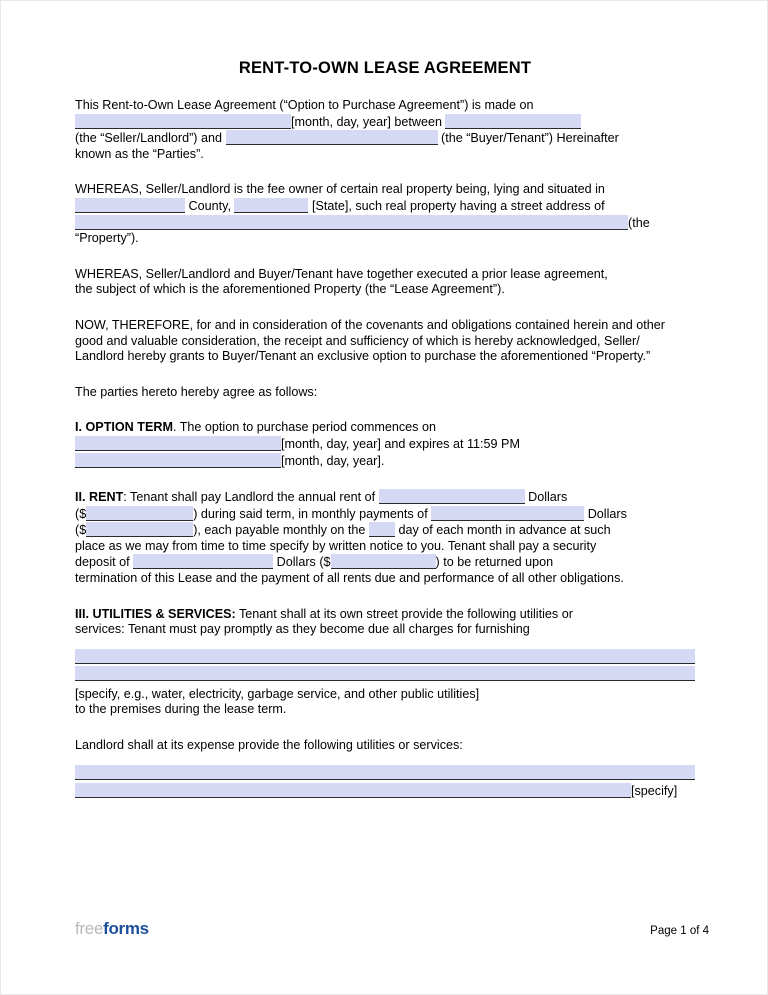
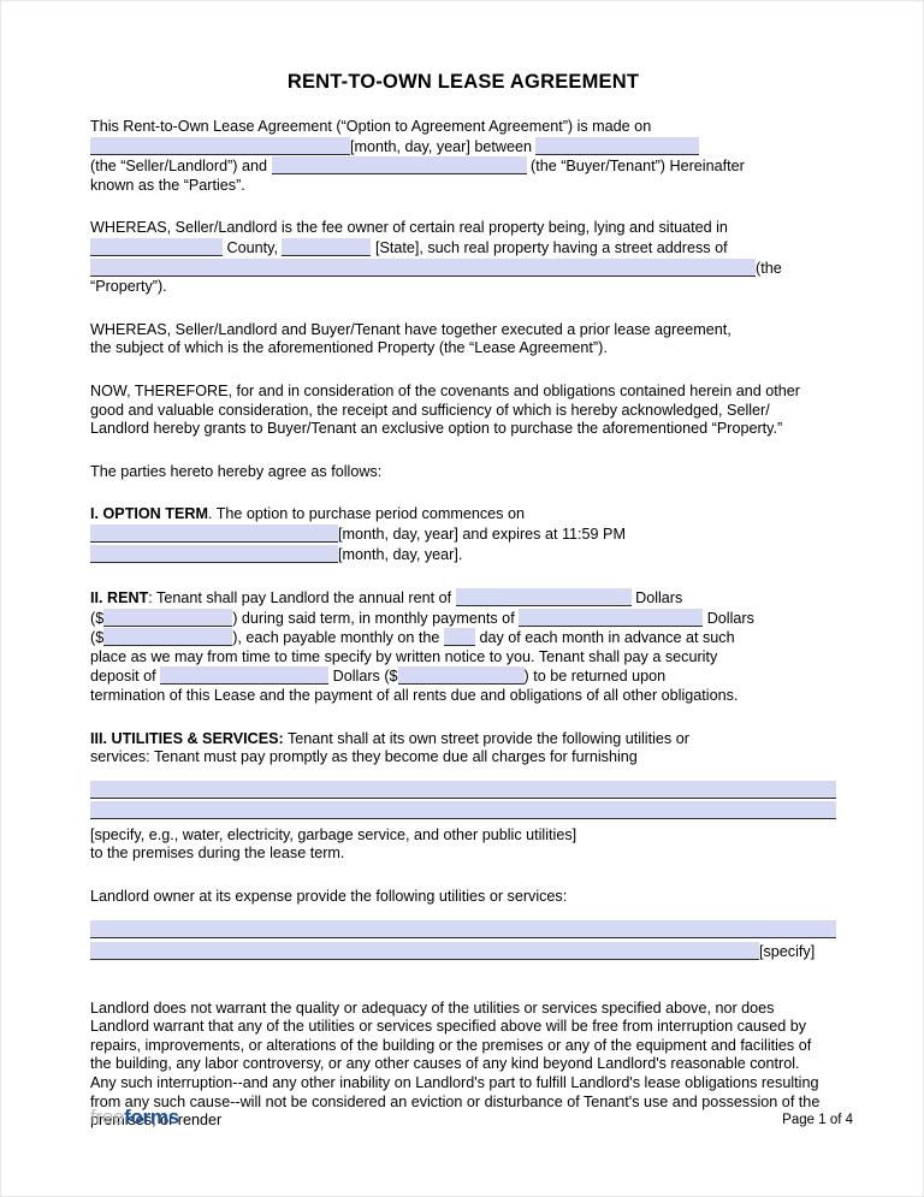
  RENT-TO-OWN LEASE AGREEMENT
- This Rent-to-Own Lease Agreement (“Option to Purchase Agreement”) is made on
+ This Rent-to-Own Lease Agreement (“Option to Agreement Agreement”) is made on
  [month, day, year] between
  (the “Seller/Landlord”) and (the “Buyer/Tenant”) Hereinafter
  known as the “Parties”.
  WHEREAS, Seller/Landlord is the fee owner of certain real property being, lying and situated in
  County, [State], such real property having a street address of
  (the “Property”).
  WHEREAS, Seller/Landlord and Buyer/Tenant have together executed a prior lease agreement,
  the subject of which is the aforementioned Property (the “Lease Agreement”).
  NOW, THEREFORE, for and in consideration of the covenants and obligations contained herein and other good and valuable consideration, the receipt and sufficiency of which is hereby acknowledged, Seller/ Landlord hereby grants to Buyer/Tenant an exclusive option to purchase the aforementioned “Property.”
  The parties hereto hereby agree as follows:
  I. OPTION TERM. The option to purchase period commences on
  [month, day, year] and expires at 11:59 PM
  [month, day, year].
  II. RENT: Tenant shall pay Landlord the annual rent of Dollars
  ($ ) during said term, in monthly payments of Dollars
  ($ ), each payable monthly on the day of each month in advance at such
  place as we may from time to time specify by written notice to you. Tenant shall pay a security
  deposit of Dollars ($ ) to be returned upon
- termination of this Lease and the payment of all rents due and performance of all other obligations.
+ termination of this Lease and the payment of all rents due and obligations of all other obligations.
  III. UTILITIES & SERVICES: Tenant shall at its own street provide the following utilities or
  services: Tenant must pay promptly as they become due all charges for furnishing
  [specify, e.g., water, electricity, garbage service, and other public utilities]
  to the premises during the lease term.
- Landlord shall at its expense provide the following utilities or services:
+ Landlord owner at its expense provide the following utilities or services:
  [specify]
+ Landlord does not warrant the quality or adequacy of the utilities or services specified above, nor does Landlord warrant that any of the utilities or services specified above will be free from interruption caused by repairs, improvements, or alterations of the building or the premises or any of the equipment and facilities of the building, any labor controversy, or any other causes of any kind beyond Landlord's reasonable control. Any such interruption--and any other inability on Landlord's part to fulfill Landlord's lease obligations resulting from any such cause--will not be considered an eviction or disturbance of Tenant's use and possession of the premises, or render
  freeforms
  Page 1 of 4
